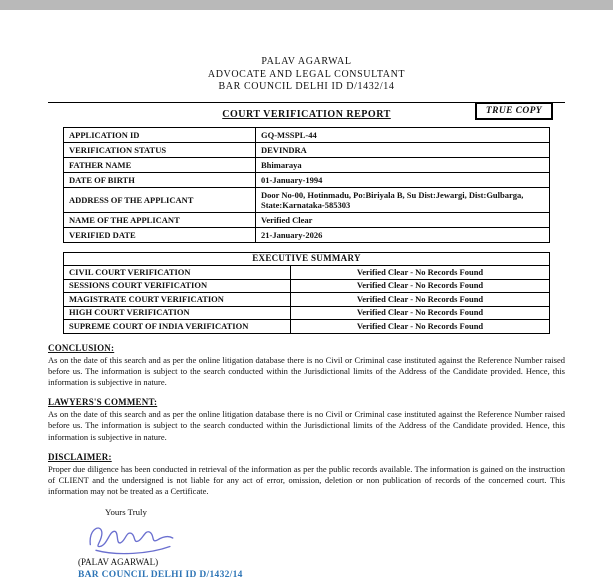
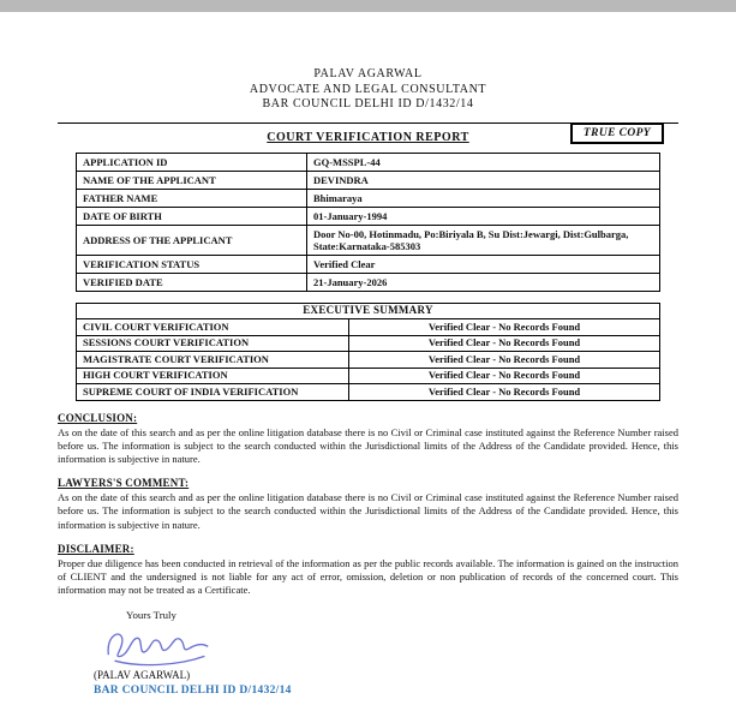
  TRUE COPY
  PALAV AGARWAL
  ADVOCATE AND LEGAL CONSULTANT
  BAR COUNCIL DELHI ID D/1432/14
  COURT VERIFICATION REPORT
  APPLICATION ID	GQ-MSSPL-44
- VERIFICATION STATUS	DEVINDRA
+ NAME OF THE APPLICANT	DEVINDRA
  FATHER NAME	Bhimaraya
  DATE OF BIRTH	01-January-1994
  ADDRESS OF THE APPLICANT	Door No-00, Hotinmadu, Po:Biriyala B, Su Dist:Jewargi, Dist:Gulbarga, State:Karnataka-585303
- NAME OF THE APPLICANT	Verified Clear
+ VERIFICATION STATUS	Verified Clear
  VERIFIED DATE	21-January-2026
  EXECUTIVE SUMMARY
  CIVIL COURT VERIFICATION	Verified Clear - No Records Found
  SESSIONS COURT VERIFICATION	Verified Clear - No Records Found
  MAGISTRATE COURT VERIFICATION	Verified Clear - No Records Found
  HIGH COURT VERIFICATION	Verified Clear - No Records Found
  SUPREME COURT OF INDIA VERIFICATION	Verified Clear - No Records Found
  CONCLUSION:
  As on the date of this search and as per the online litigation database there is no Civil or Criminal case instituted against the Reference Number raised before us. The information is subject to the search conducted within the Jurisdictional limits of the Address of the Candidate provided. Hence, this information is subjective in nature.
  LAWYERS'S COMMENT:
  As on the date of this search and as per the online litigation database there is no Civil or Criminal case instituted against the Reference Number raised before us. The information is subject to the search conducted within the Jurisdictional limits of the Address of the Candidate provided. Hence, this information is subjective in nature.
  DISCLAIMER:
  Proper due diligence has been conducted in retrieval of the information as per the public records available. The information is gained on the instruction of CLIENT and the undersigned is not liable for any act of error, omission, deletion or non publication of records of the concerned court. This information may not be treated as a Certificate.
  Yours Truly
  (PALAV AGARWAL)
  BAR COUNCIL DELHI ID D/1432/14
